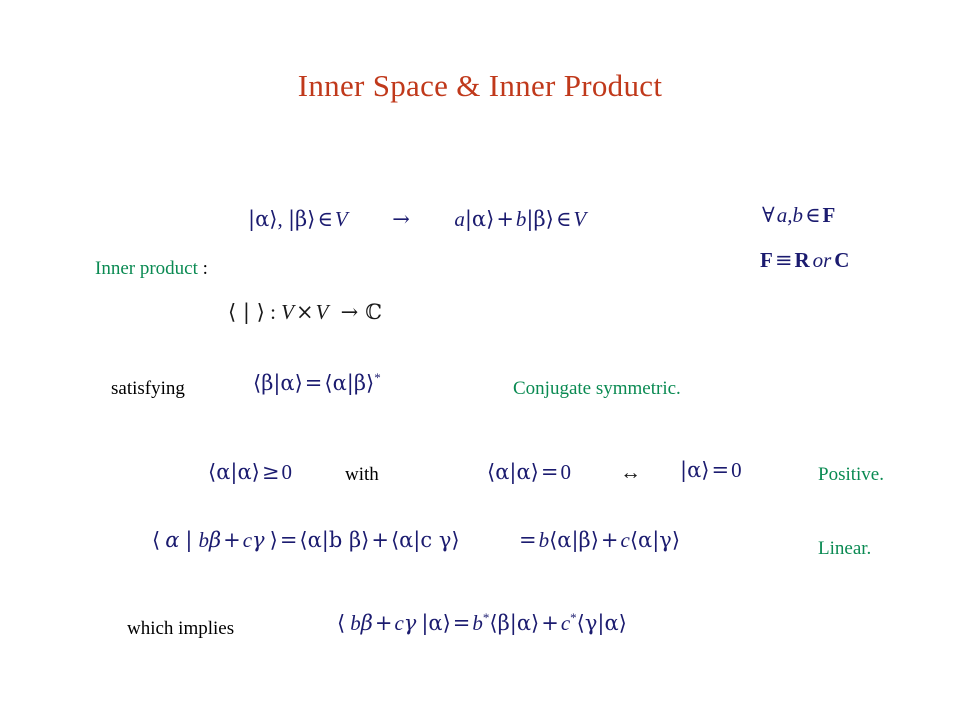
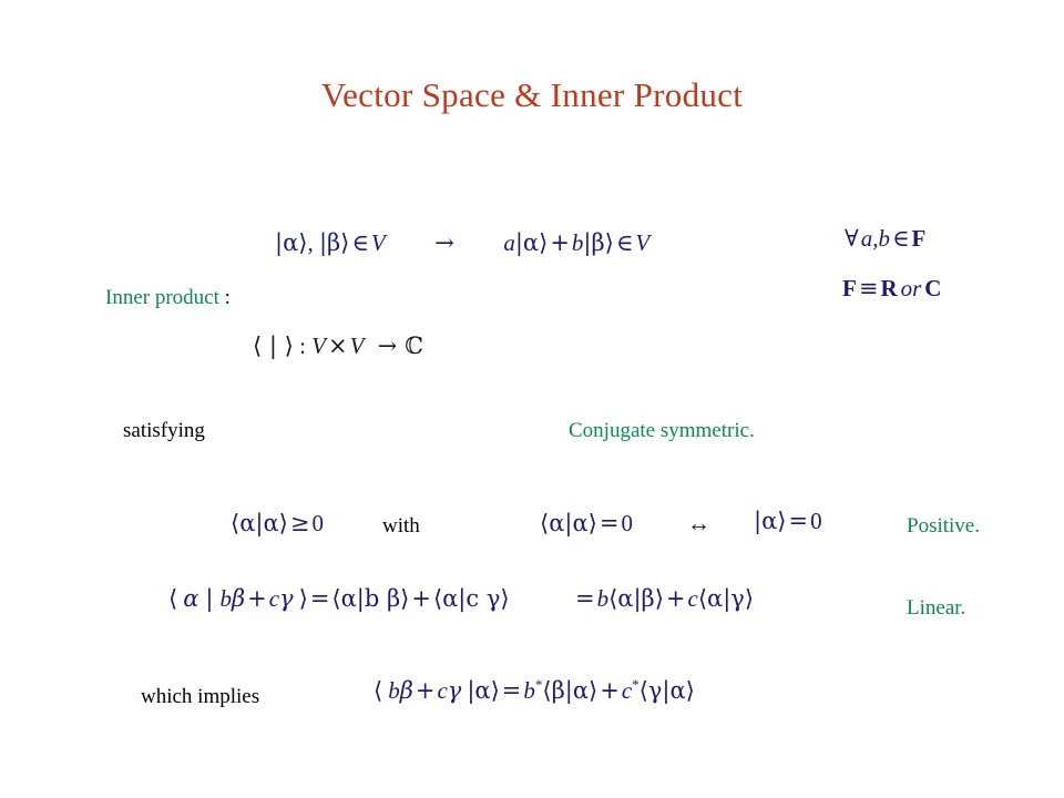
- Inner Space & Inner Product
+ Vector Space & Inner Product
  |α⟩, |β⟩∈V → a|α⟩+b|β⟩∈V
  ∀a,b∈F
  F≡R or C
  Inner product :
  ⟨ | ⟩ : V×V → ℂ
  satisfying
- ⟨β|α⟩=⟨α|β⟩*
  Conjugate symmetric.
  ⟨α|α⟩≥0
  with
  ⟨α|α⟩=0
  ↔
  |α⟩=0
  Positive.
  ⟨ α | bβ+cγ ⟩=⟨α|b β⟩+⟨α|c γ⟩
  =b⟨α|β⟩+c⟨α|γ⟩
  Linear.
  which implies
  ⟨ bβ+cγ |α⟩=b*⟨β|α⟩+c*⟨γ|α⟩
